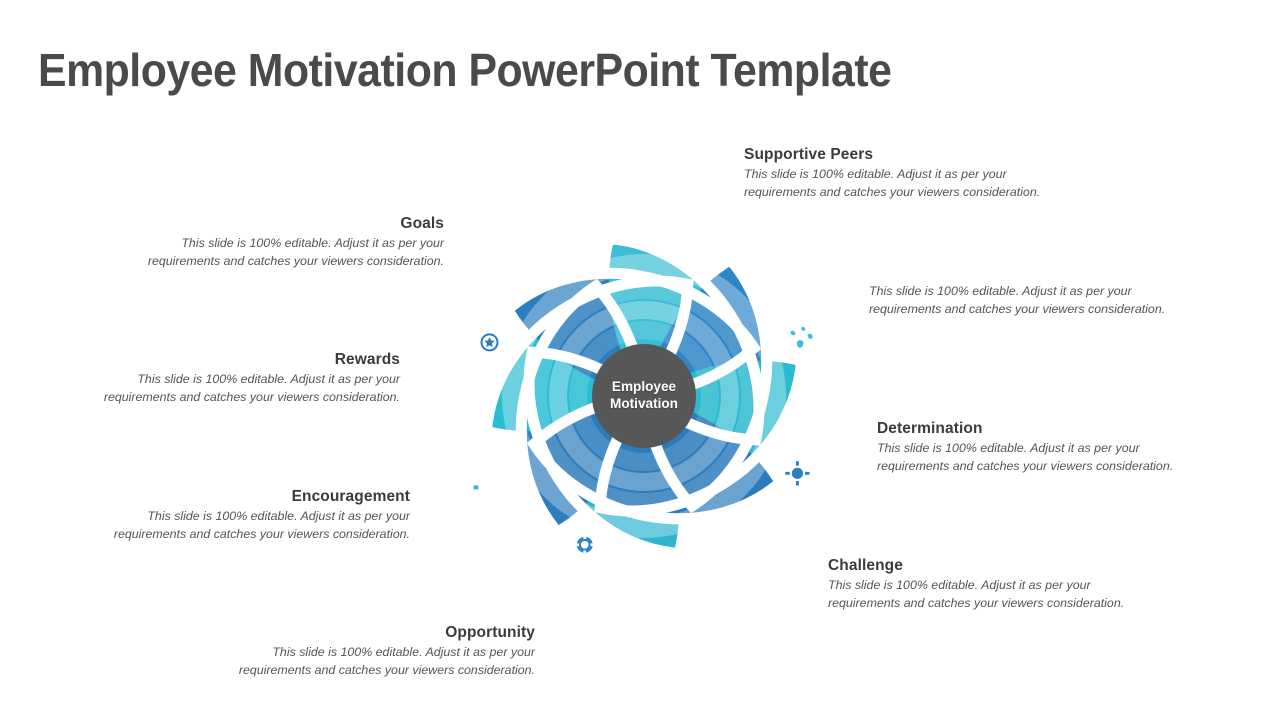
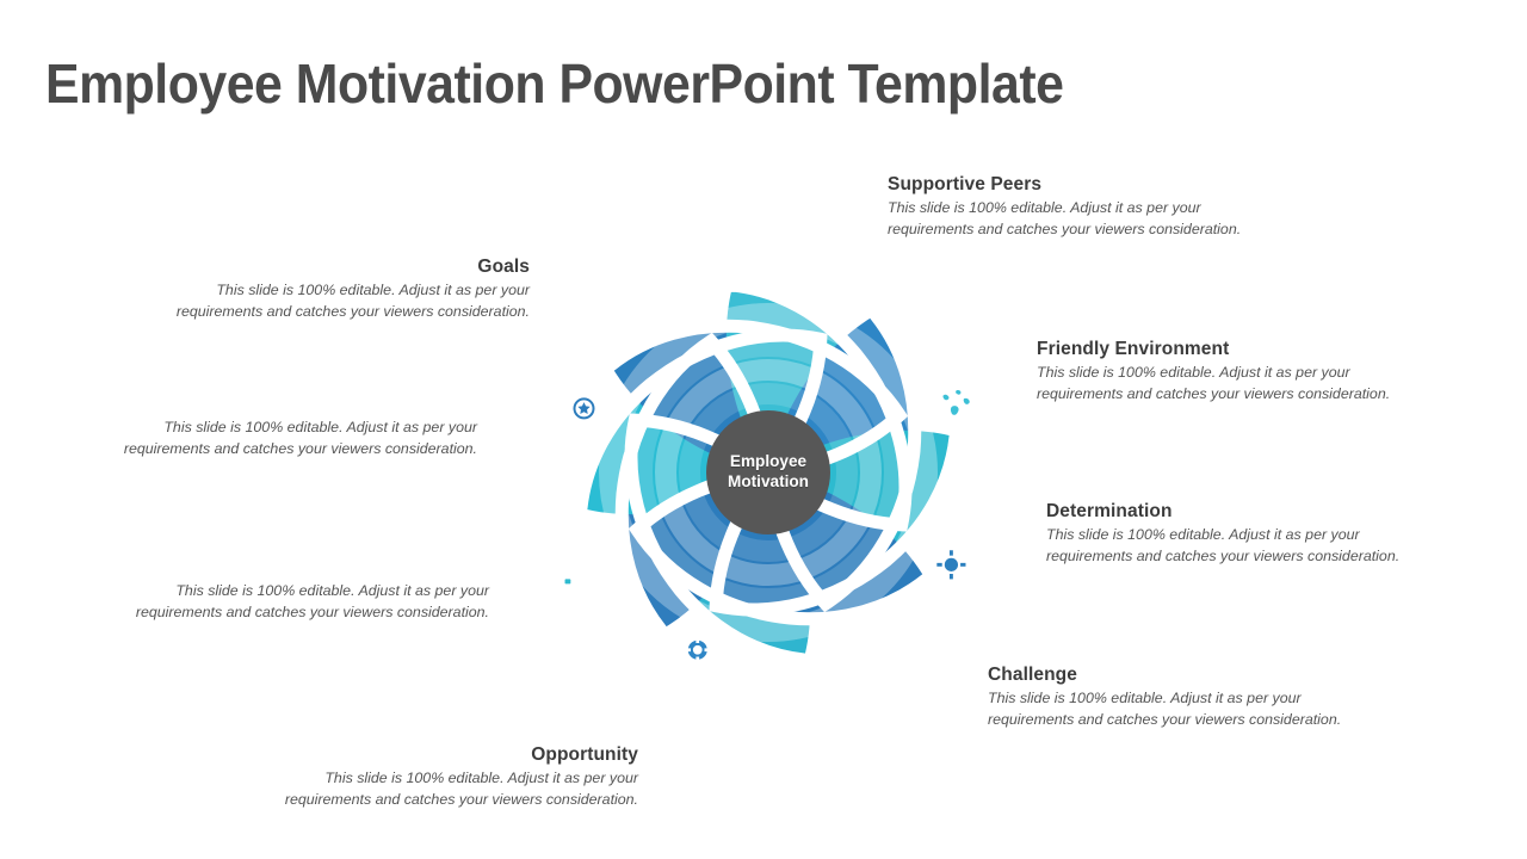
  Employee Motivation PowerPoint Template
  Employee
  Motivation
  Goals
  This slide is 100% editable. Adjust it as per your requirements and catches your viewers consideration.
- Rewards
  This slide is 100% editable. Adjust it as per your requirements and catches your viewers consideration.
- Encouragement
  This slide is 100% editable. Adjust it as per your requirements and catches your viewers consideration.
  Opportunity
  This slide is 100% editable. Adjust it as per your requirements and catches your viewers consideration.
  Supportive Peers
  This slide is 100% editable. Adjust it as per your requirements and catches your viewers consideration.
+ Friendly Environment
  This slide is 100% editable. Adjust it as per your requirements and catches your viewers consideration.
  Determination
  This slide is 100% editable. Adjust it as per your requirements and catches your viewers consideration.
  Challenge
  This slide is 100% editable. Adjust it as per your requirements and catches your viewers consideration.
